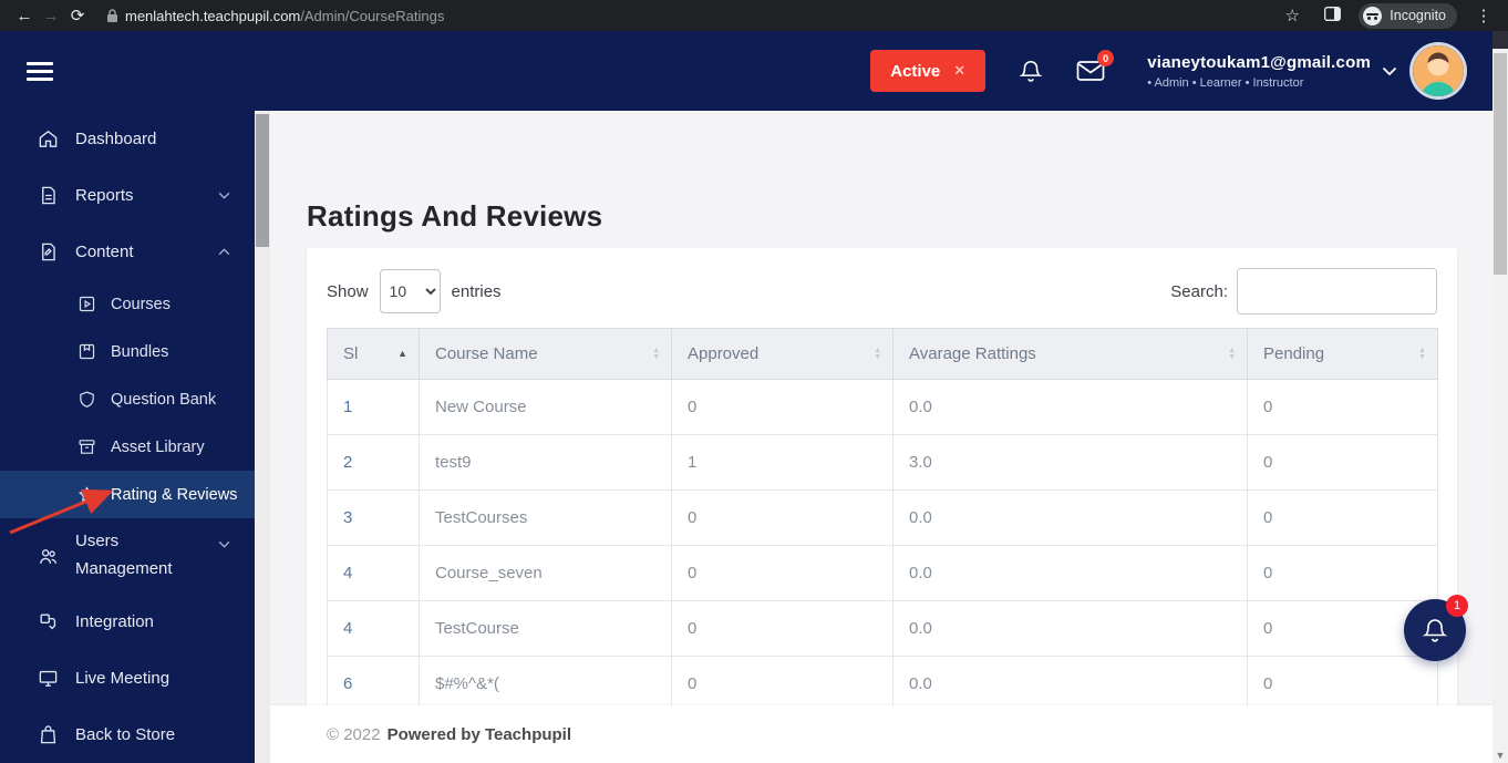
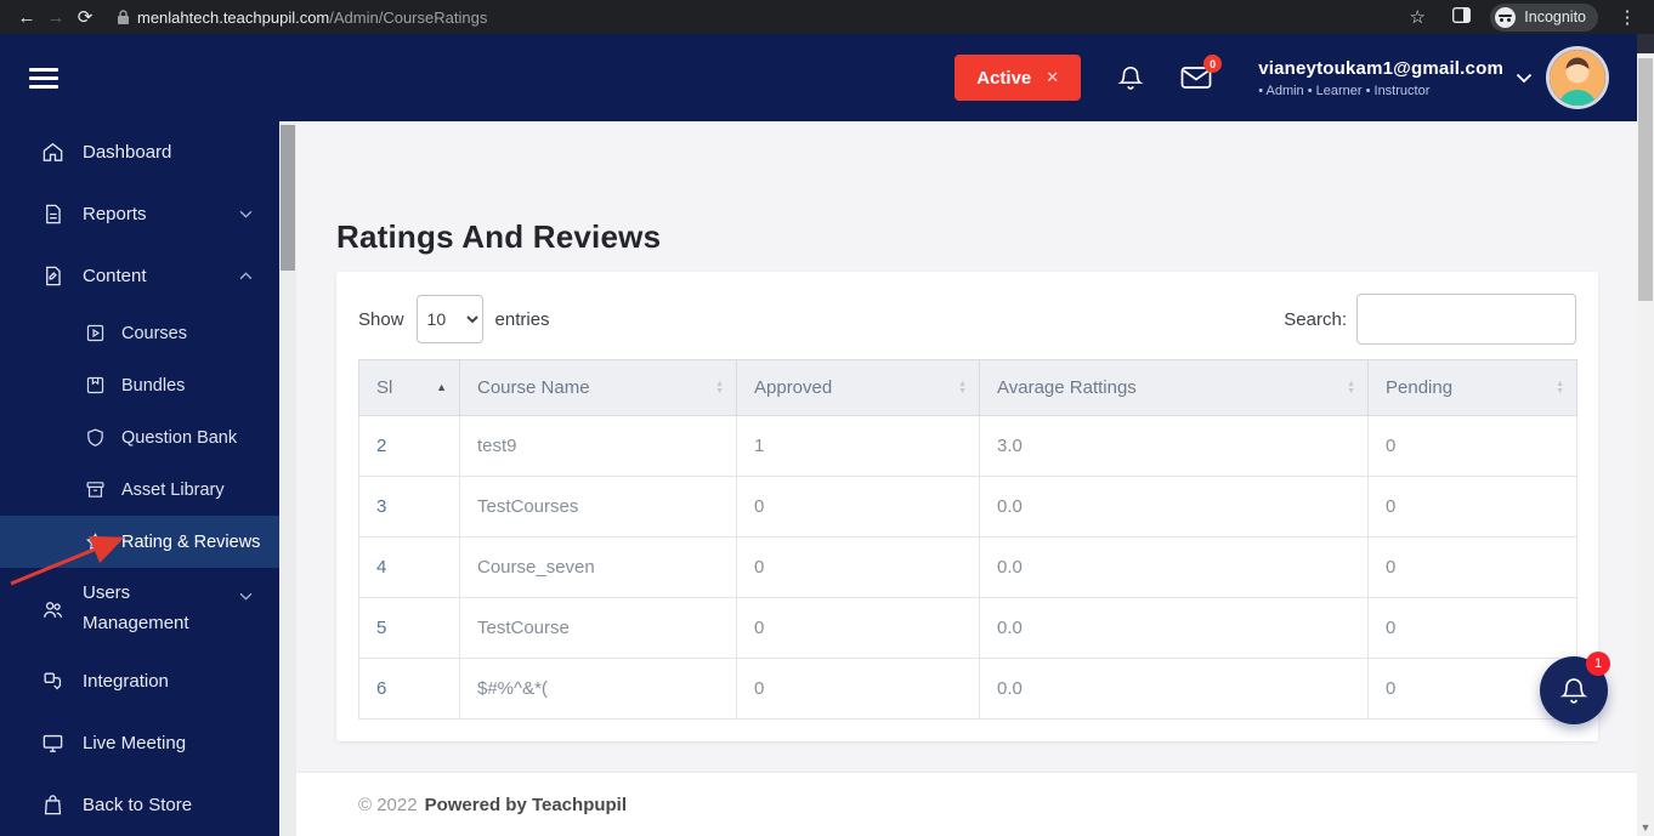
  ←
  →
  ⟳
  menlahtech.teachpupil.com/Admin/CourseRatings
  ☆
  Incognito
  ⋮
  Active
  ✕
  0
  vianeytoukam1@gmail.com
  • Admin • Learner • Instructor
  Dashboard
  Reports
  Content
  Courses
  Bundles
  Question Bank
  Asset Library
  Rating & Reviews
  Users Management
  Integration
  Live Meeting
  Back to Store
  Ratings And Reviews
  Show
  10
  entries
  Search:
  Sl ▲	Course Name	Approved	Avarage Rattings	Pending
- 1	New Course	0	0.0	0
  2	test9	1	3.0	0
  3	TestCourses	0	0.0	0
  4	Course_seven	0	0.0	0
- 4	TestCourse	0	0.0	0
+ 5	TestCourse	0	0.0	0
  6	$#%^&*(	0	0.0	0
  © 2022
  Powered by Teachpupil
  1
  ▼
